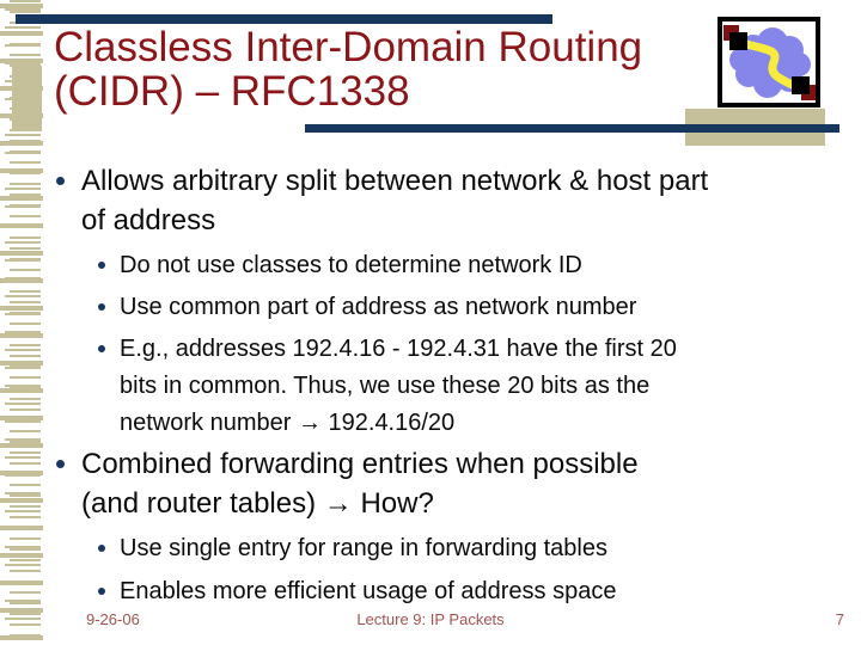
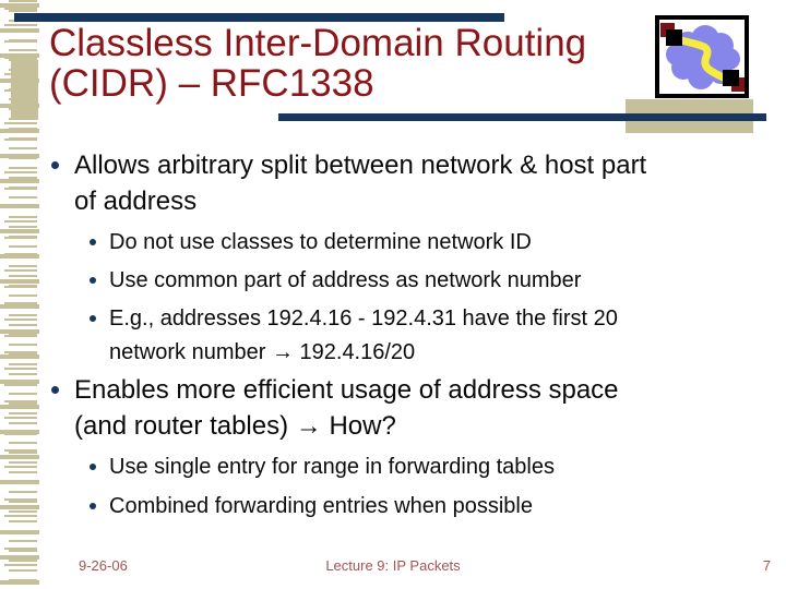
  Classless Inter-Domain Routing
  (CIDR) – RFC1338
  Allows arbitrary split between network & host part
  of address
  Do not use classes to determine network ID
  Use common part of address as network number
  E.g., addresses 192.4.16 - 192.4.31 have the first 20
- bits in common. Thus, we use these 20 bits as the
  network number → 192.4.16/20
- Combined forwarding entries when possible
+ Enables more efficient usage of address space
  (and router tables) → How?
  Use single entry for range in forwarding tables
- Enables more efficient usage of address space
+ Combined forwarding entries when possible
  9-26-06
  Lecture 9: IP Packets
  7
